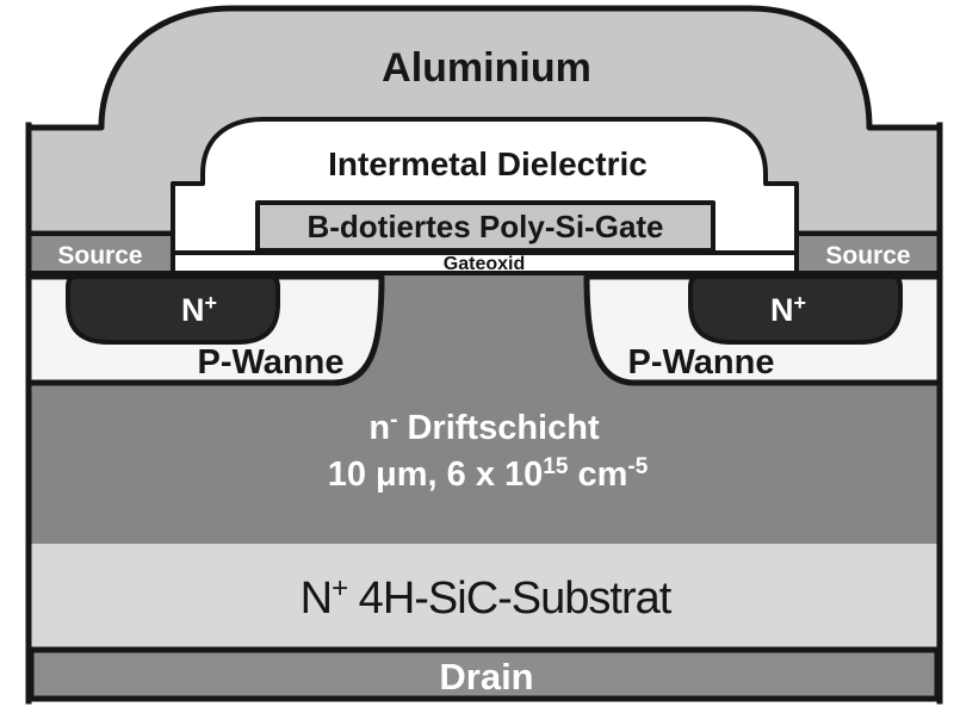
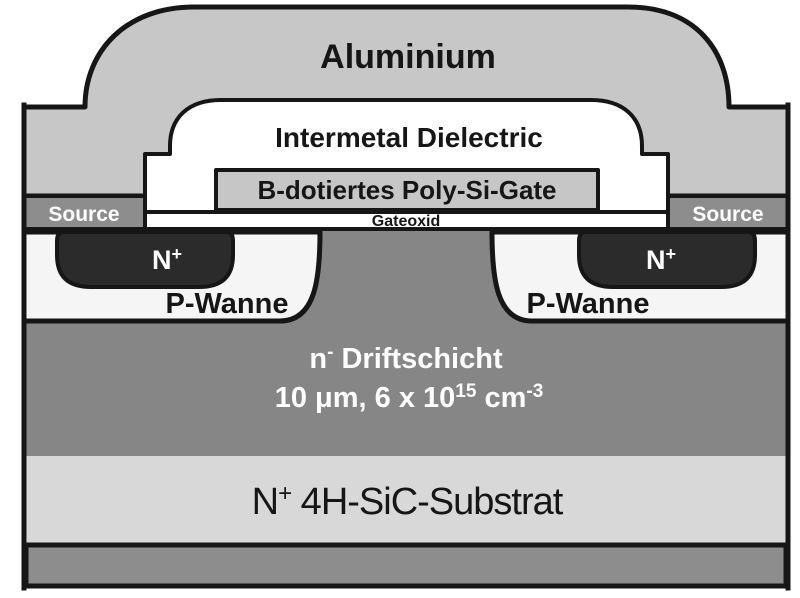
  Aluminium
  Intermetal Dielectric
  B-dotiertes Poly-Si-Gate
  Gateoxid
  Source
  Source
  N+
  N+
  P-Wanne
  P-Wanne
  n- Driftschicht
- 10 μm, 6 x 1015 cm-5
+ 10 μm, 6 x 1015 cm-3
  N+ 4H-SiC-Substrat
- Drain
